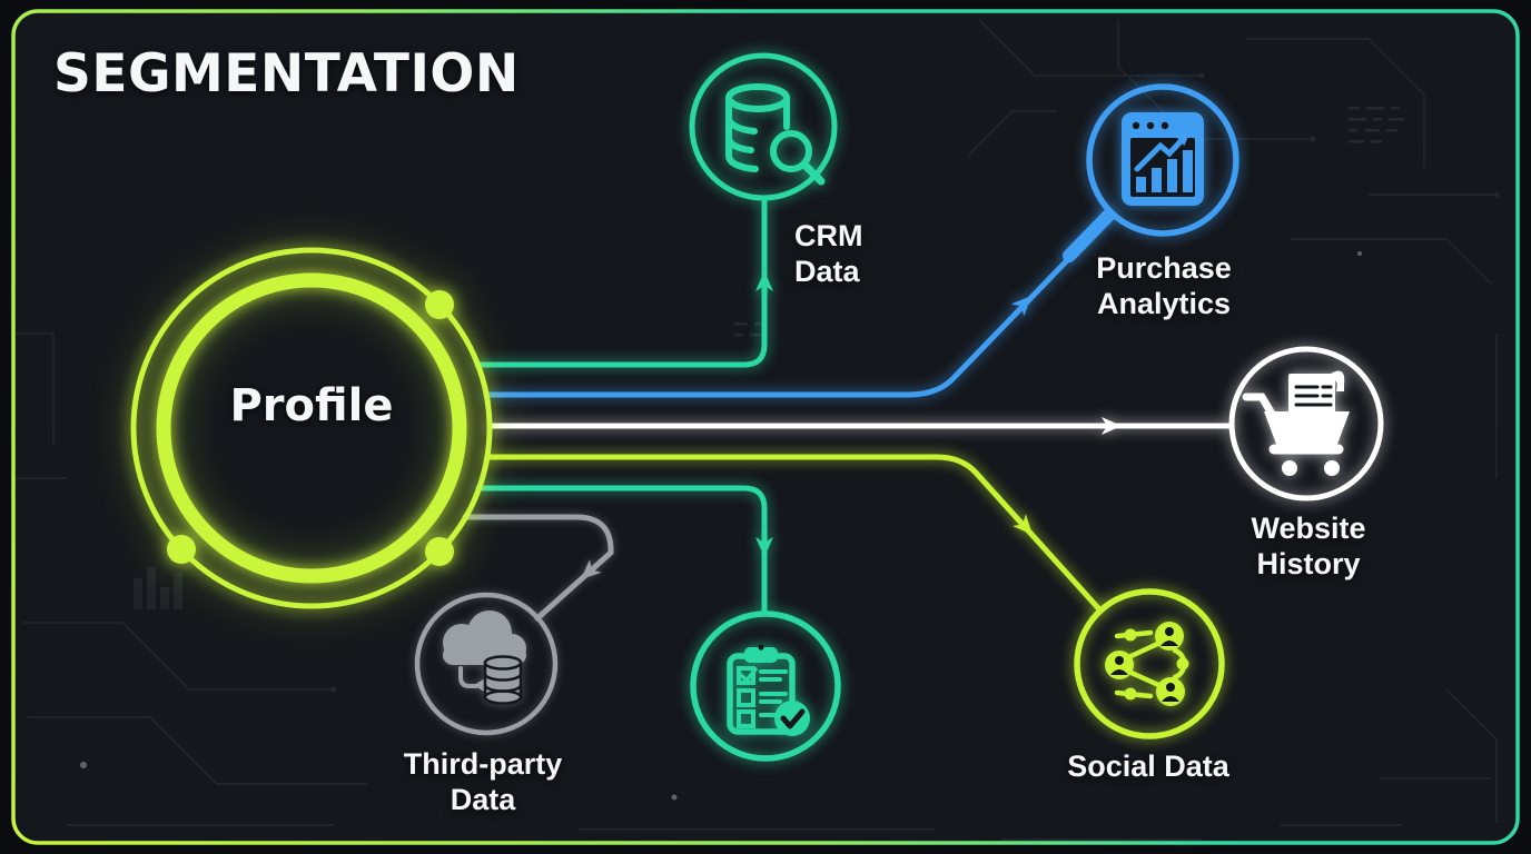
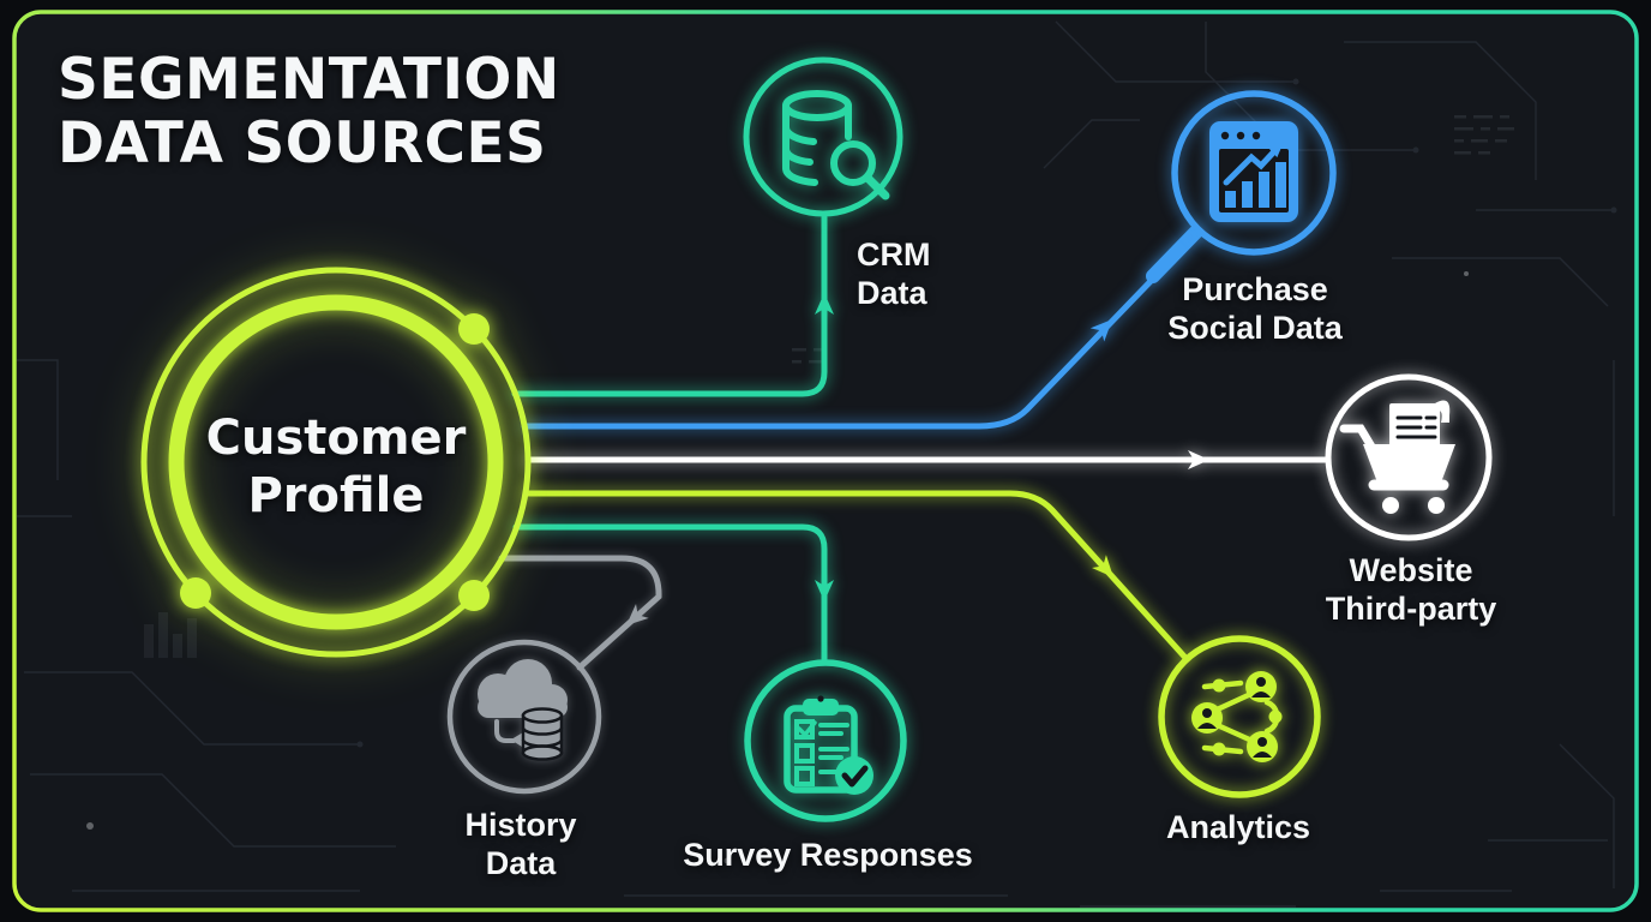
  SEGMENTATION
+ DATA SOURCES
+ Customer
  Profile
  CRM
  Data
  Purchase
- Analytics
+ Social Data
  Website
- History
+ Third-party
- Social Data
+ Analytics
+ Survey Responses
- Third-party
+ History
  Data
